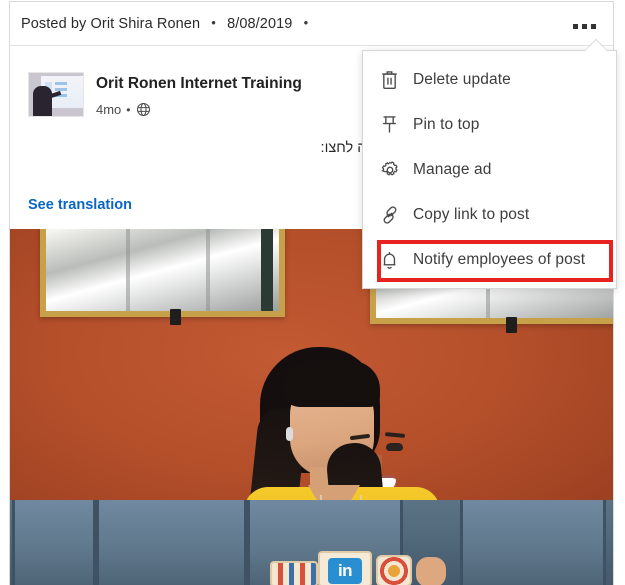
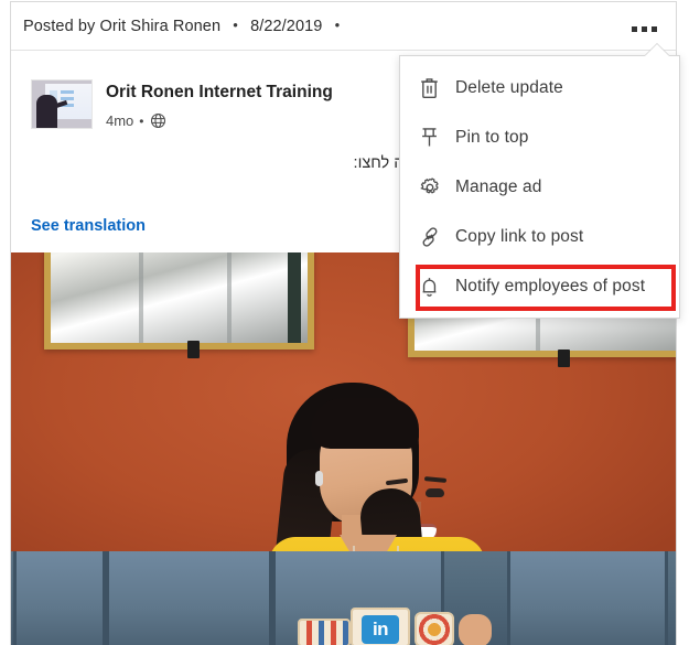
- Posted by Orit Shira Ronen • 8/08/2019 •
+ Posted by Orit Shira Ronen • 8/22/2019 •
  Orit Ronen Internet Training
  4mo
  •
  See translation
  in
  Delete update
  Pin to top
  Manage ad
  Copy link to post
  Notify employees of post
